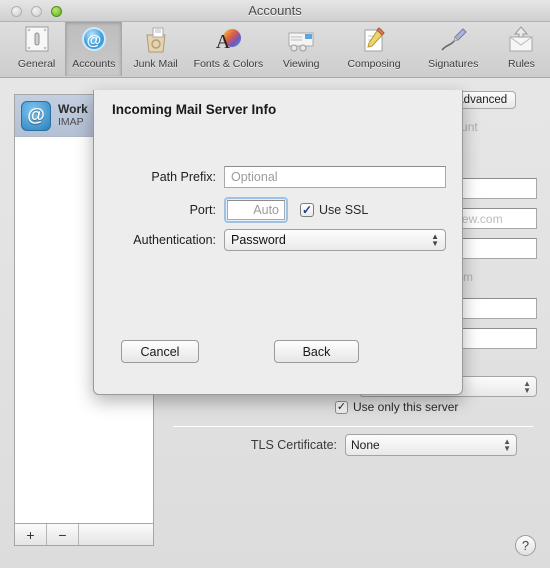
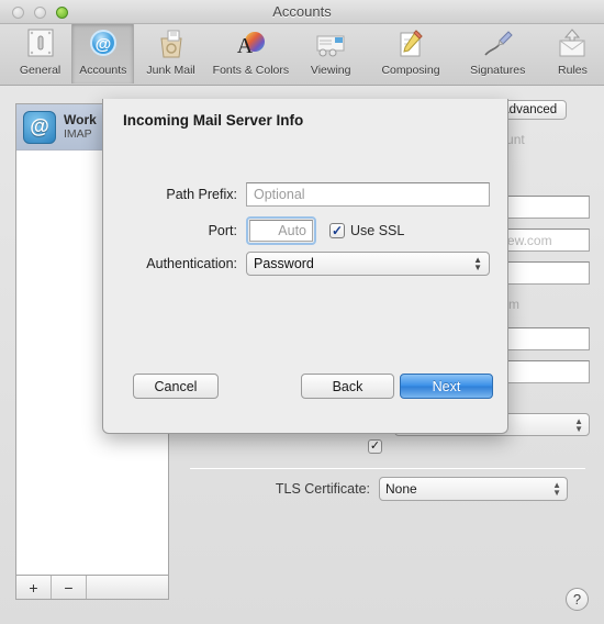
  Accounts
  General
  @
  Accounts
  Junk Mail
  A
  Fonts & Colors
  Viewing
  Composing
  Signatures
  Rules
  @
  Work
  IMAP
  +
  −
  dvanced
  ▲
  ▼
  ✓
- Use only this server
  TLS Certificate:
  None
  ▲
  ▼
  ?
  Incoming Mail Server Info
  Path Prefix:
  Optional
  Port:
  Auto
  ✓
  Use SSL
  Authentication:
  Password
  ▲
  ▼
  Cancel
  Back
+ Next
